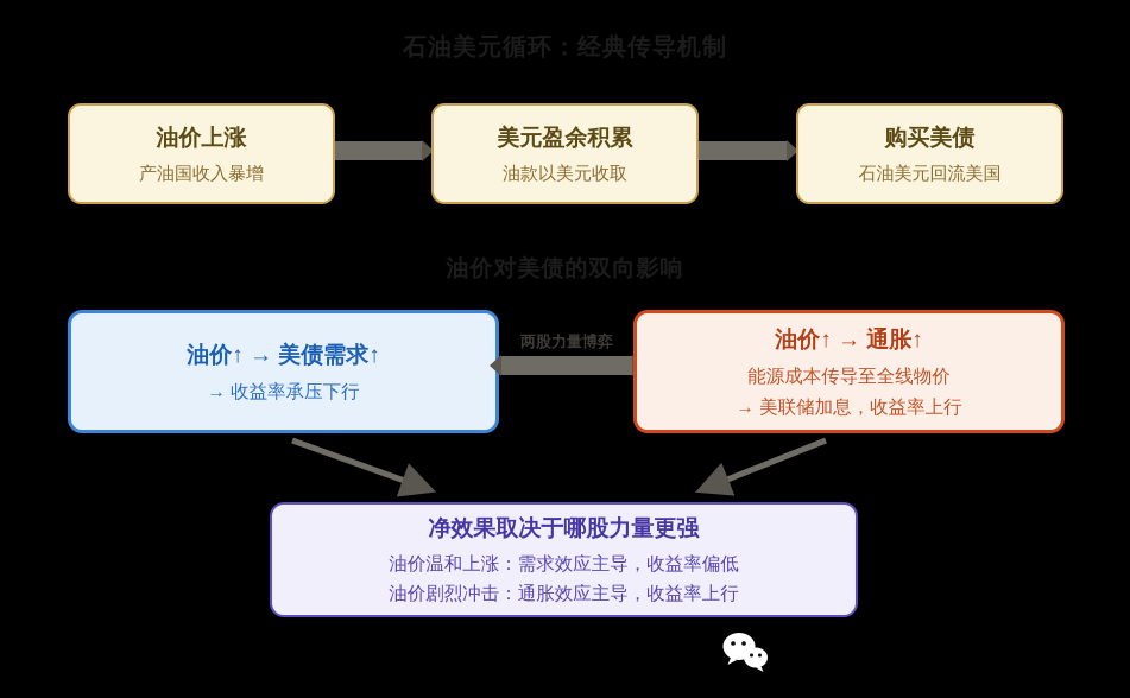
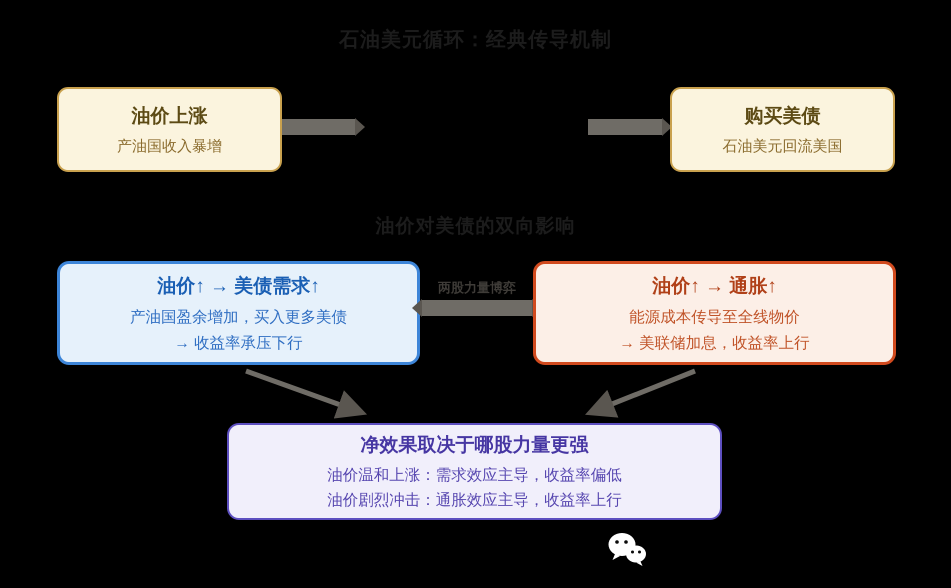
  石油美元循环：经典传导机制
  油价上涨
  产油国收入暴增
- 美元盈余积累
- 油款以美元收取
  购买美债
  石油美元回流美国
  油价对美债的双向影响
  油价↑ → 美债需求↑
+ 产油国盈余增加，买入更多美债
  → 收益率承压下行
  两股力量博弈
  油价↑ → 通胀↑
  能源成本传导至全线物价
  → 美联储加息，收益率上行
  净效果取决于哪股力量更强
  油价温和上涨：需求效应主导，收益率偏低
  油价剧烈冲击：通胀效应主导，收益率上行
